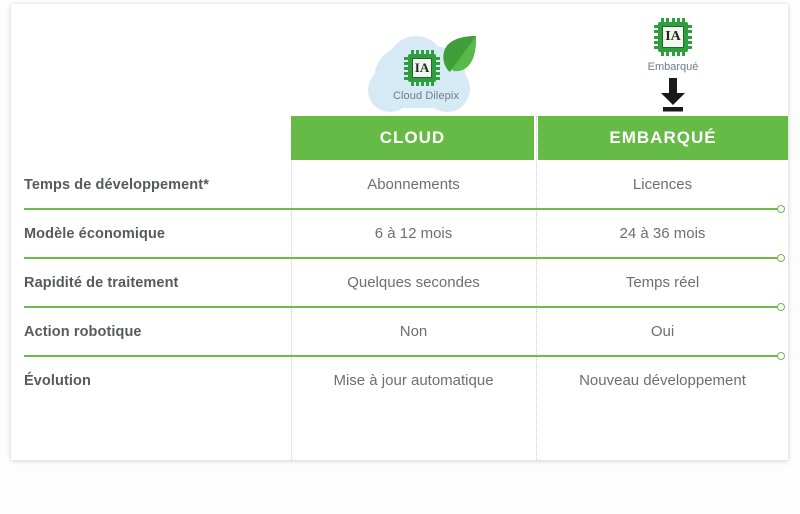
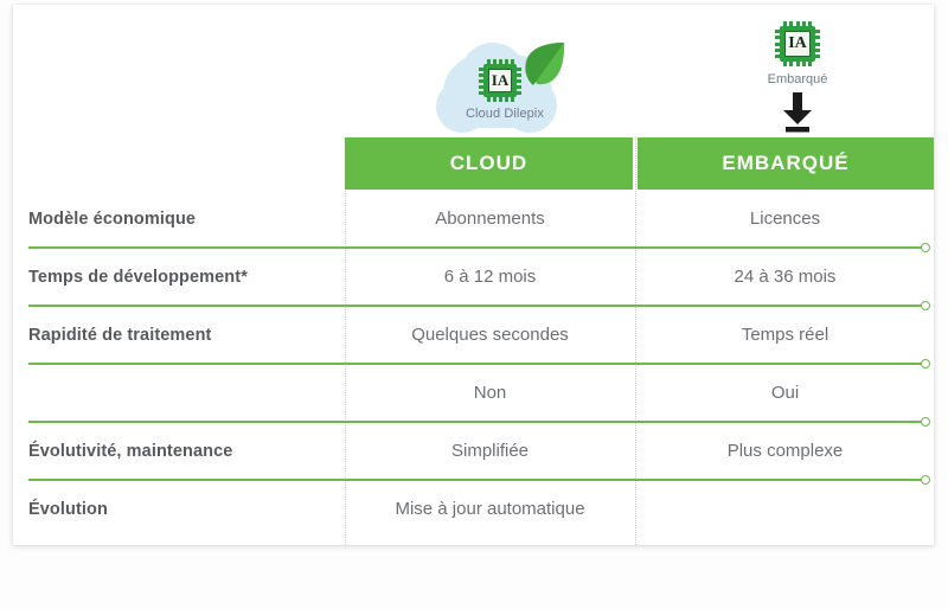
  IA
  Cloud Dilepix
  IA
  Embarqué
  CLOUD
  EMBARQUÉ
- Temps de développement*
+ Modèle économique
  Abonnements
  Licences
- Modèle économique
+ Temps de développement*
  6 à 12 mois
  24 à 36 mois
  Rapidité de traitement
  Quelques secondes
  Temps réel
- Action robotique
  Non
  Oui
+ Évolutivité, maintenance
+ Simplifiée
+ Plus complexe
  Évolution
  Mise à jour automatique
- Nouveau développement
